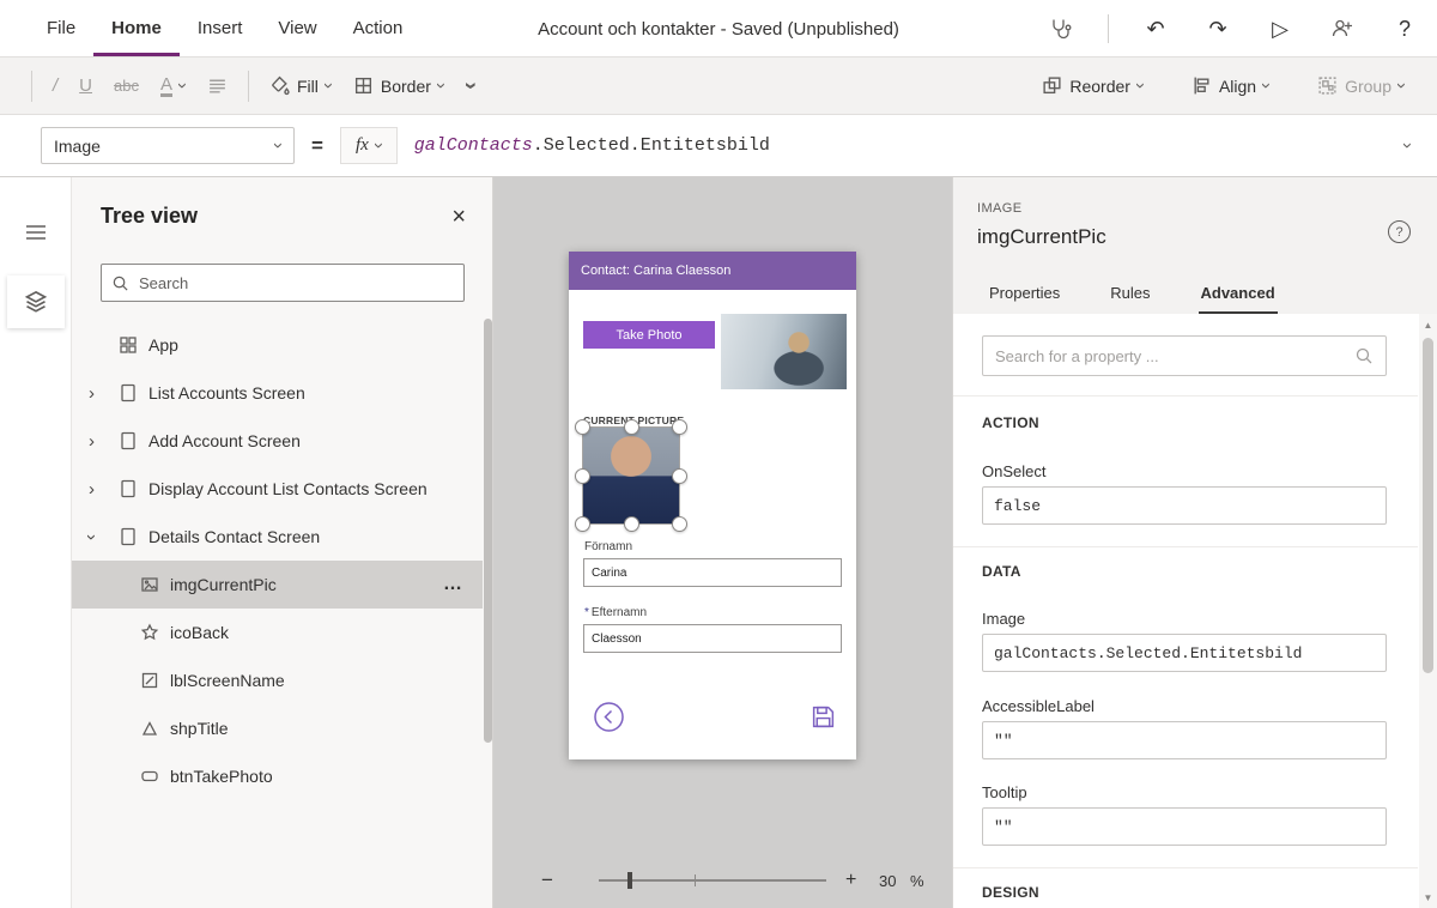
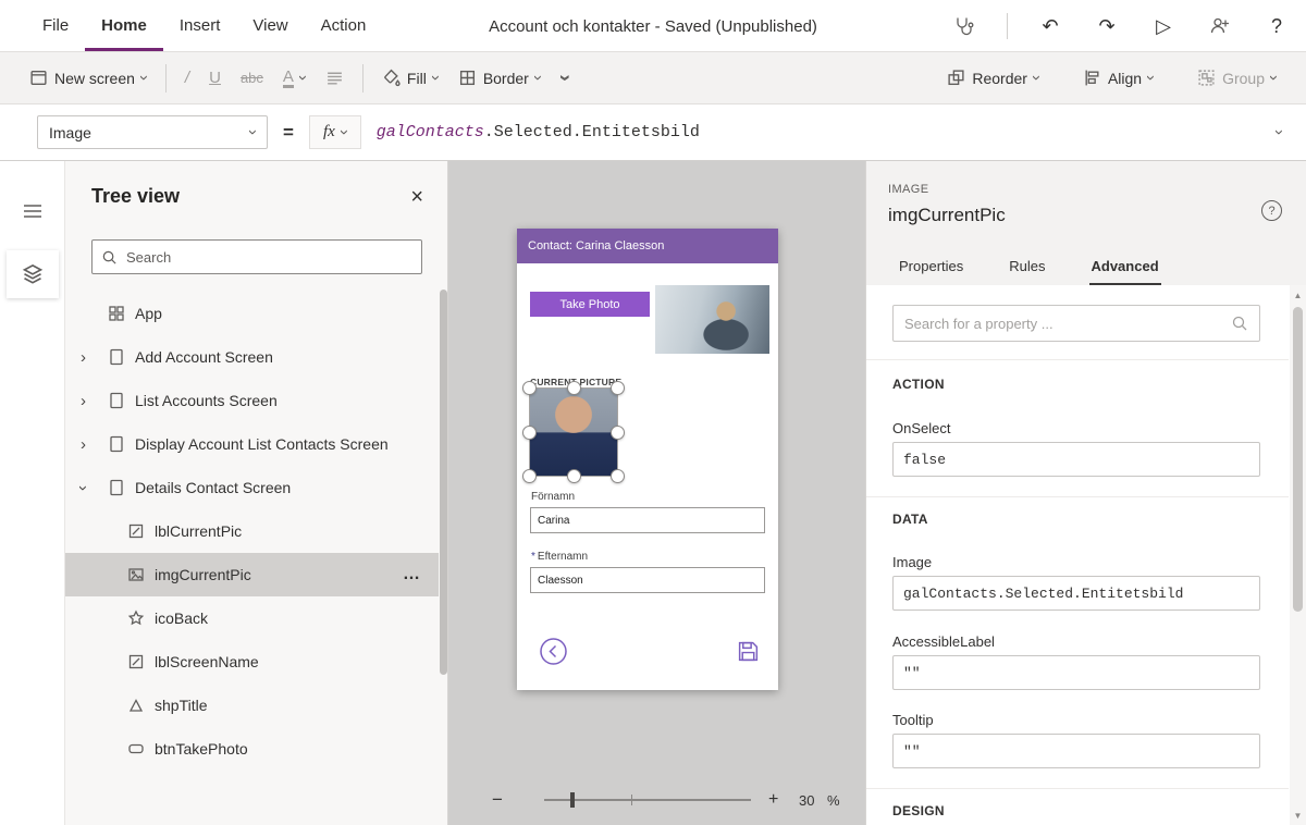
  File
  Home
  Insert
  View
  Action
  Account och kontakter - Saved (Unpublished)
  ↶
  ↷
  ▷
  ?
+ New screen
  /
  U
  abc
  A
  Fill
  Border
  Reorder
  Align
  Group
  Image
  =
  fx
  galContacts.Selected.Entitetsbild
  Tree view
  ×
  Search
  App
  ›
- List Accounts Screen
+ Add Account Screen
  ›
- Add Account Screen
+ List Accounts Screen
  ›
  Display Account List Contacts Screen
  Details Contact Screen
+ lblCurrentPic
  imgCurrentPic
  …
  icoBack
  lblScreenName
  shpTitle
  btnTakePhoto
  Contact: Carina Claesson
  Take Photo
  URREN PICTU
  Förnamn
  Carina
  * Efternamn
  Claesson
  −
  +
  30
  %
  IMAGE
  imgCurrentPic
  ?
  Properties
  Rules
  Advanced
  Search for a property ...
  ACTION
  OnSelect
  false
  DATA
  Image
  galContacts.Selected.Entitetsbild
  AccessibleLabel
  ""
  Tooltip
  ""
  DESIGN
  ▲
  ▼
